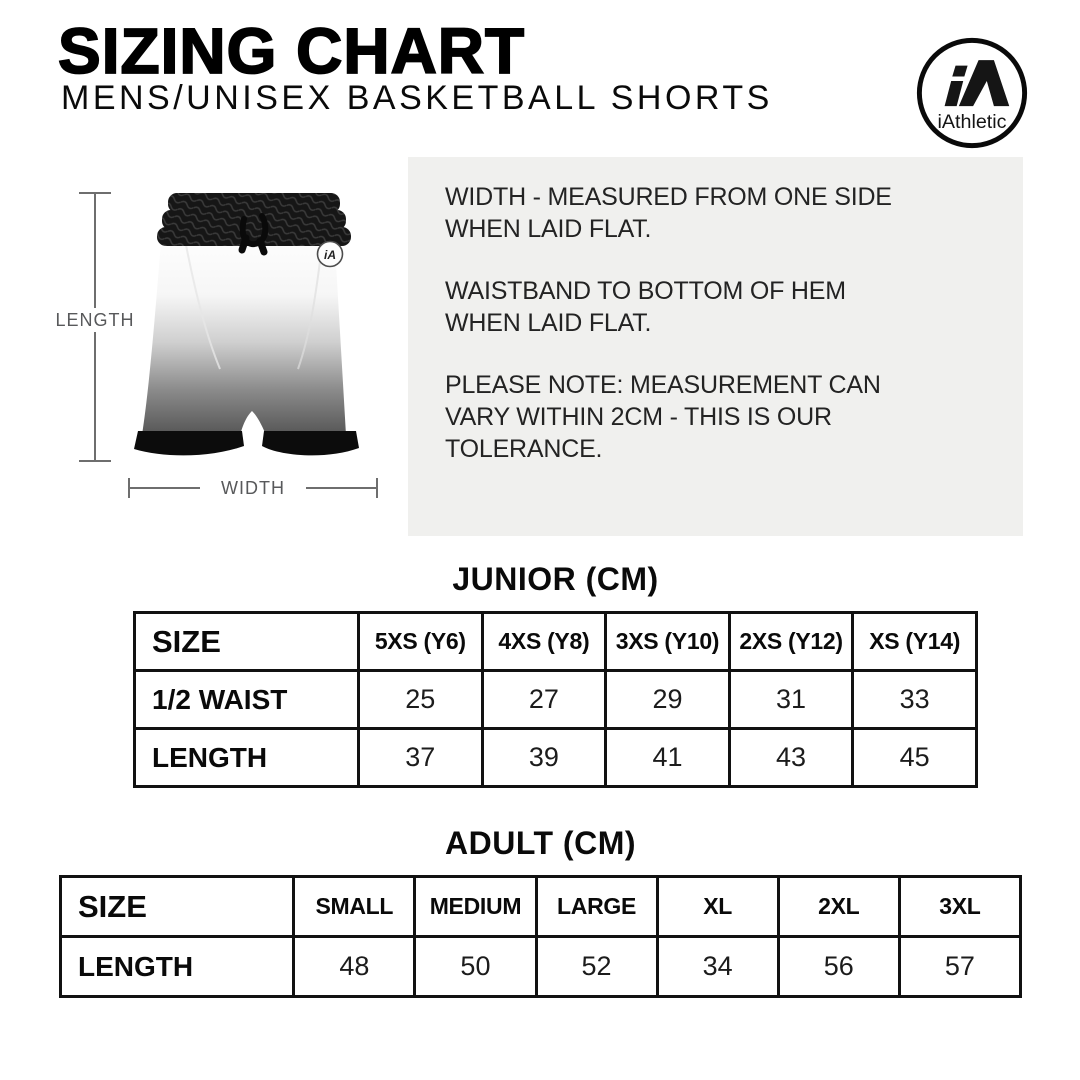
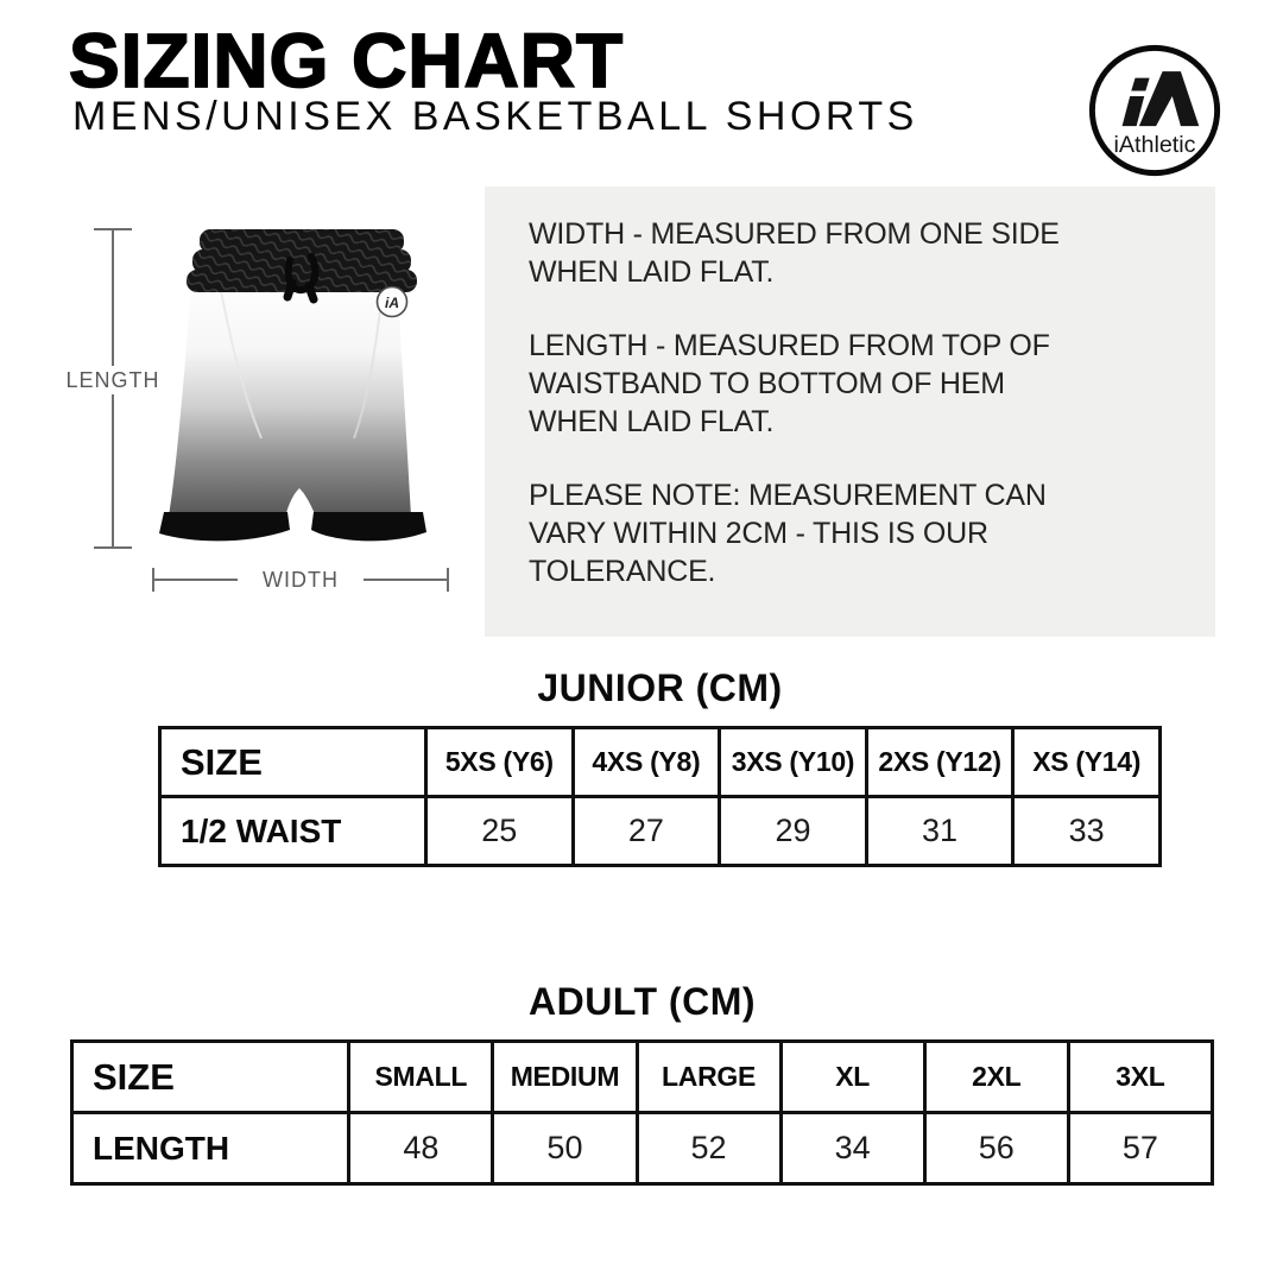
  SIZING CHART
  MENS/UNISEX BASKETBALL SHORTS
  iAthletic
  iA
  LENGTH
  WIDTH
  WIDTH - MEASURED FROM ONE SIDE
  WHEN LAID FLAT.
+ LENGTH - MEASURED FROM TOP OF
  WAISTBAND TO BOTTOM OF HEM
  WHEN LAID FLAT.
  PLEASE NOTE: MEASUREMENT CAN
  VARY WITHIN 2CM - THIS IS OUR
  TOLERANCE.
  JUNIOR (CM)
  SIZE	5XS (Y6)	4XS (Y8)	3XS (Y10)	2XS (Y12)	XS (Y14)
  1/2 WAIST	25	27	29	31	33
- LENGTH	37	39	41	43	45
  ADULT (CM)
  SIZE	SMALL	MEDIUM	LARGE	XL	2XL	3XL
  LENGTH	48	50	52	34	56	57
